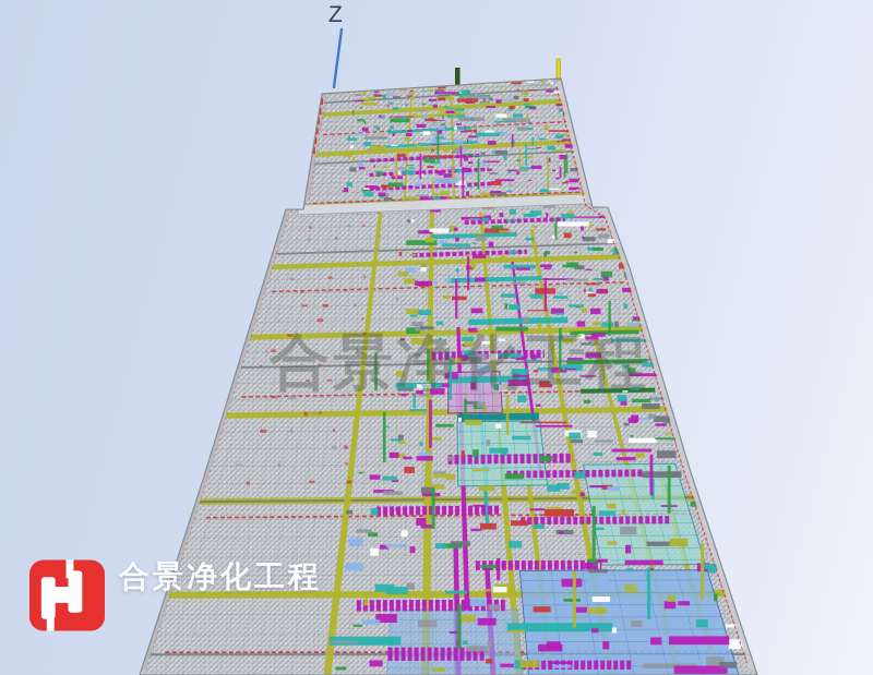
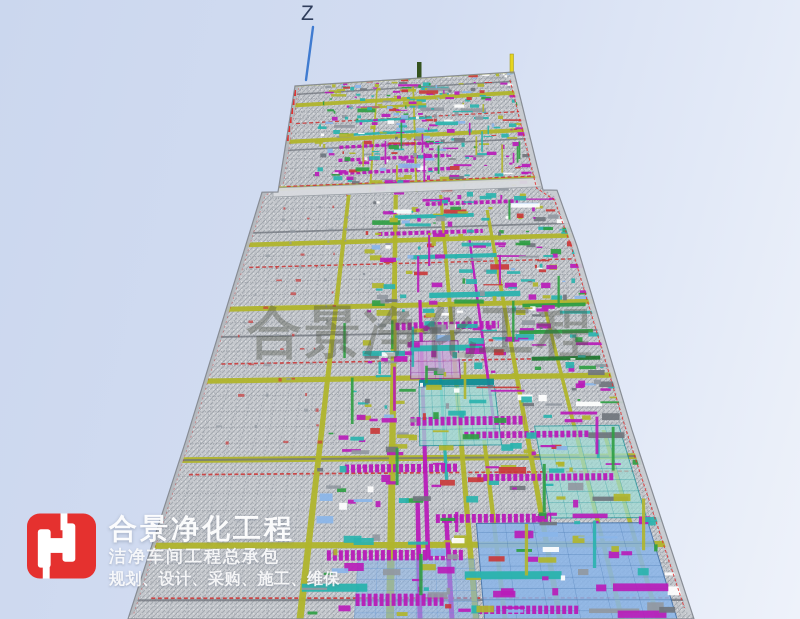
  Z
  合景净化工程
  合景净化工程
+ 洁净车间工程总承包
+ 规划、设计、采购、施工、维保
